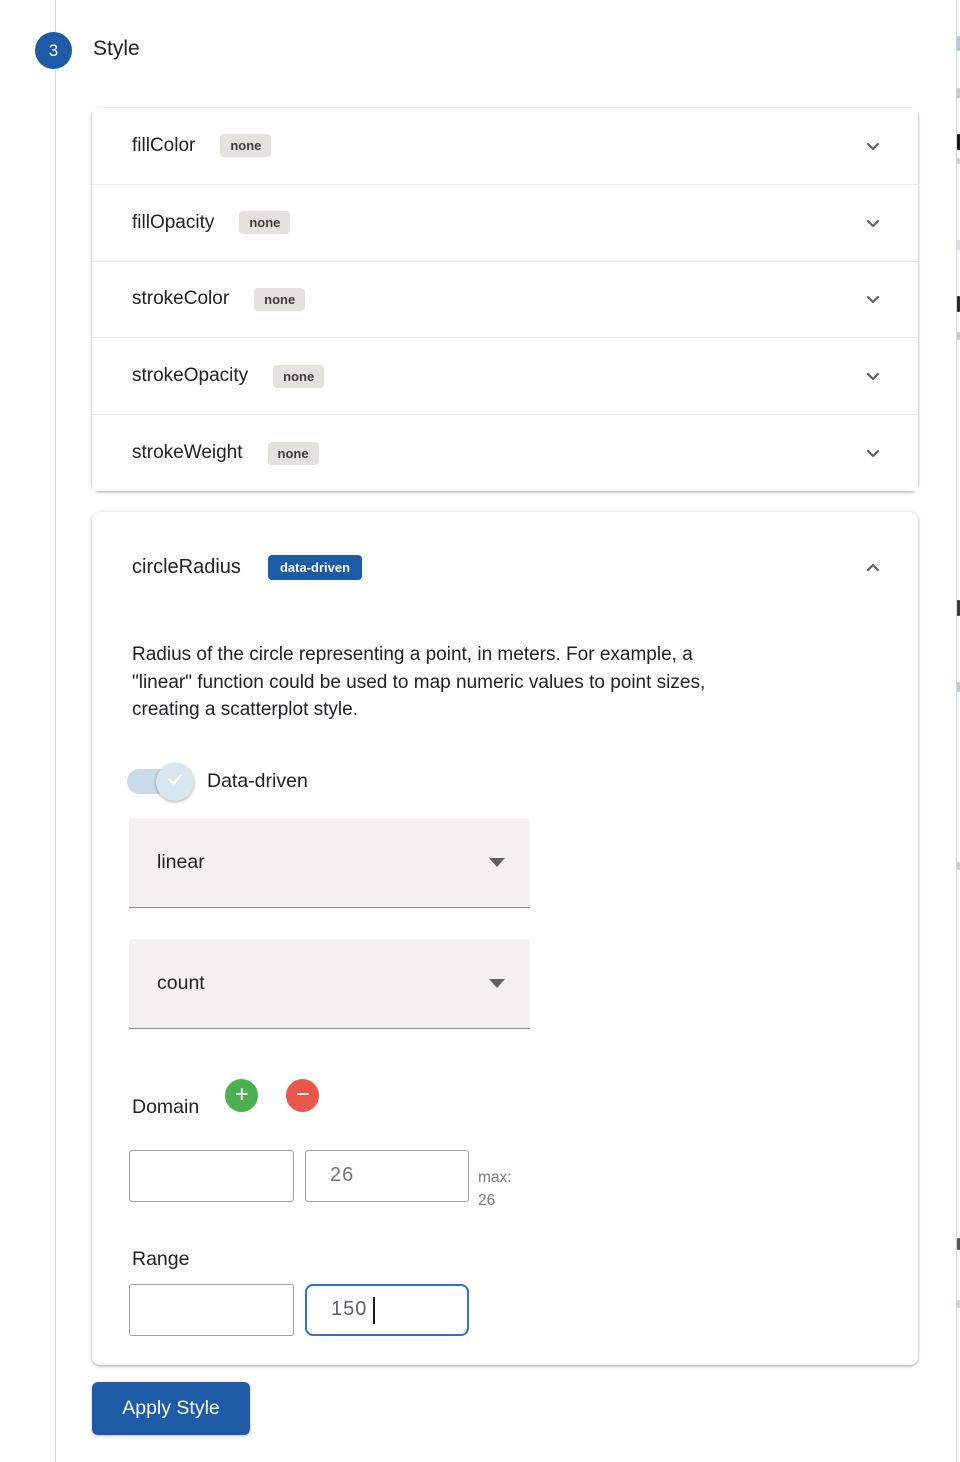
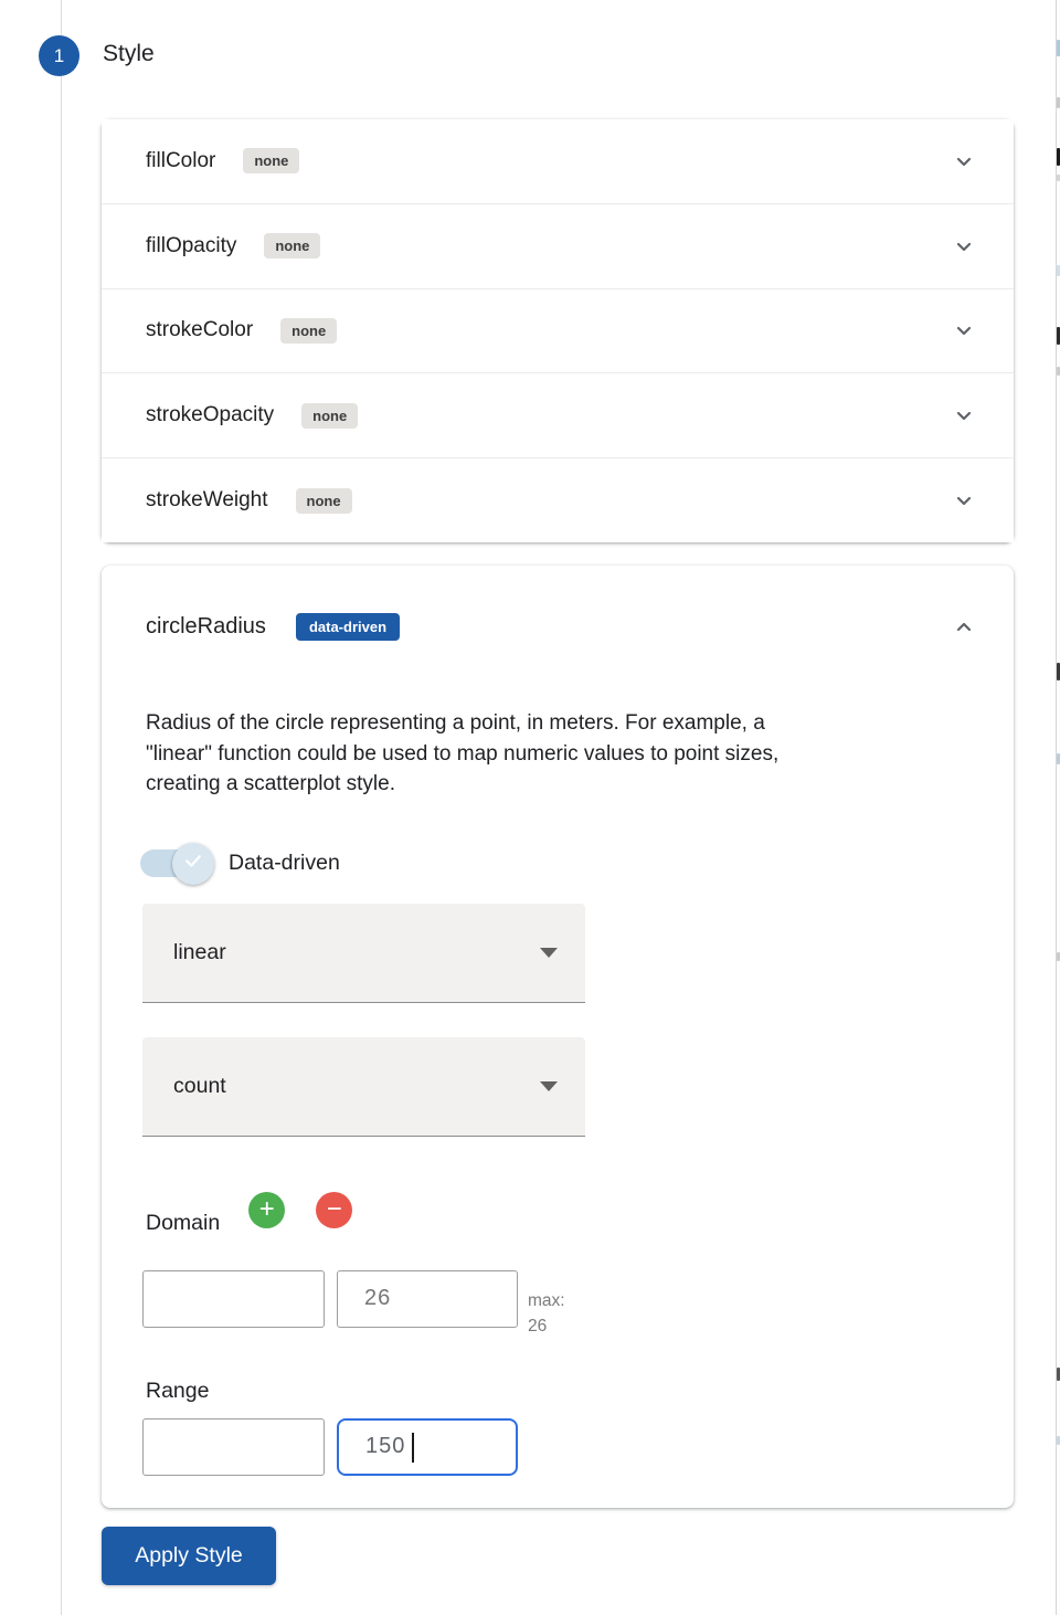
- 3
+ 1
  Style
  fillColor
  none
  fillOpacity
  none
  strokeColor
  none
  strokeOpacity
  none
  strokeWeight
  none
  circleRadius
  data-driven
  Radius of the circle representing a point, in meters. For example, a
  "linear" function could be used to map numeric values to point sizes,
  creating a scatterplot style.
  Data-driven
  linear
  count
  Domain
  +
  −
  26
  max:
  26
  Range
  150
  Apply Style
